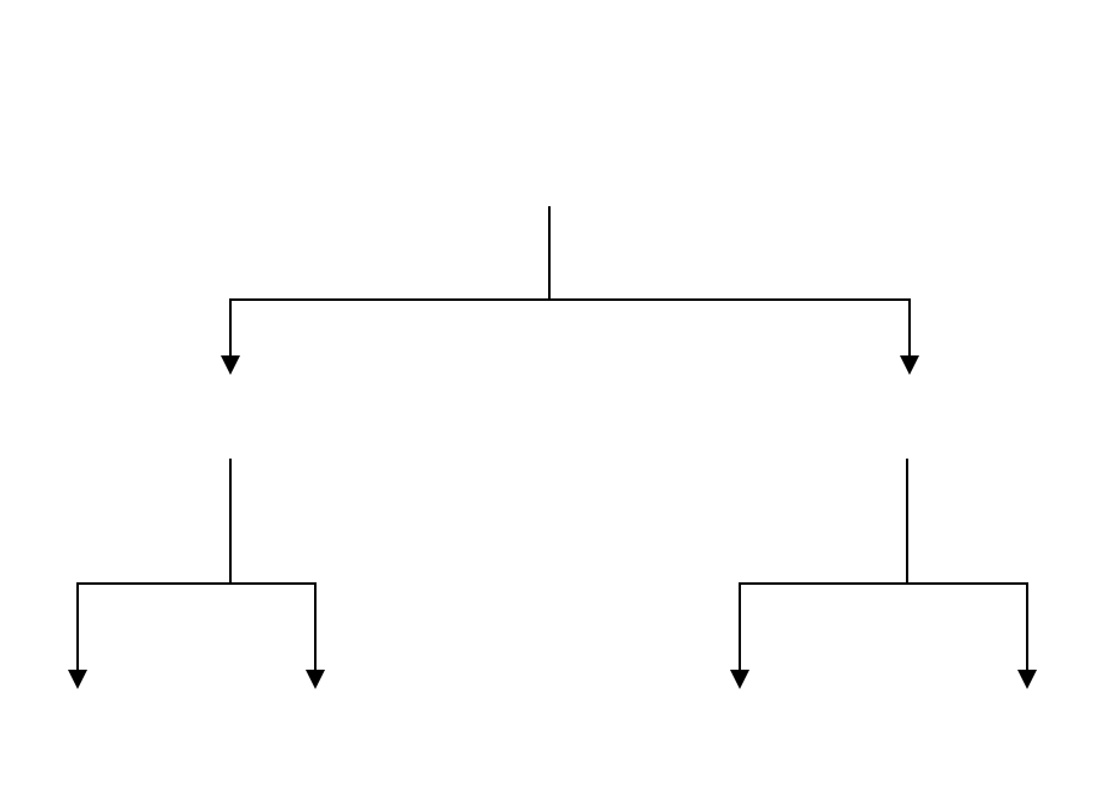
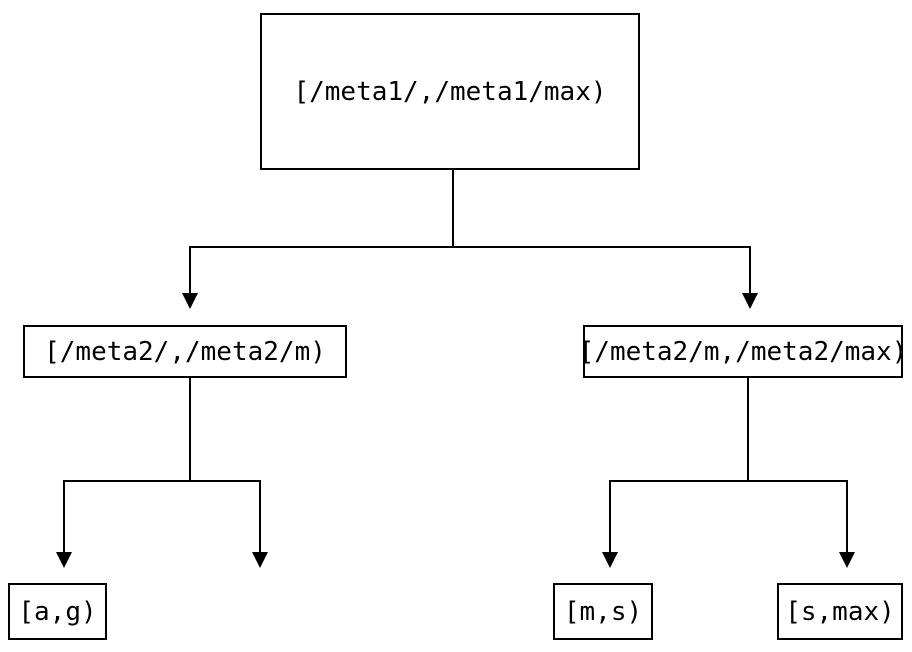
+ [/meta1/,/meta1/max)
+ [/meta2/,/meta2/m)
+ [/meta2/m,/meta2/max)
+ [a,g)
+ [m,s)
+ [s,max)
